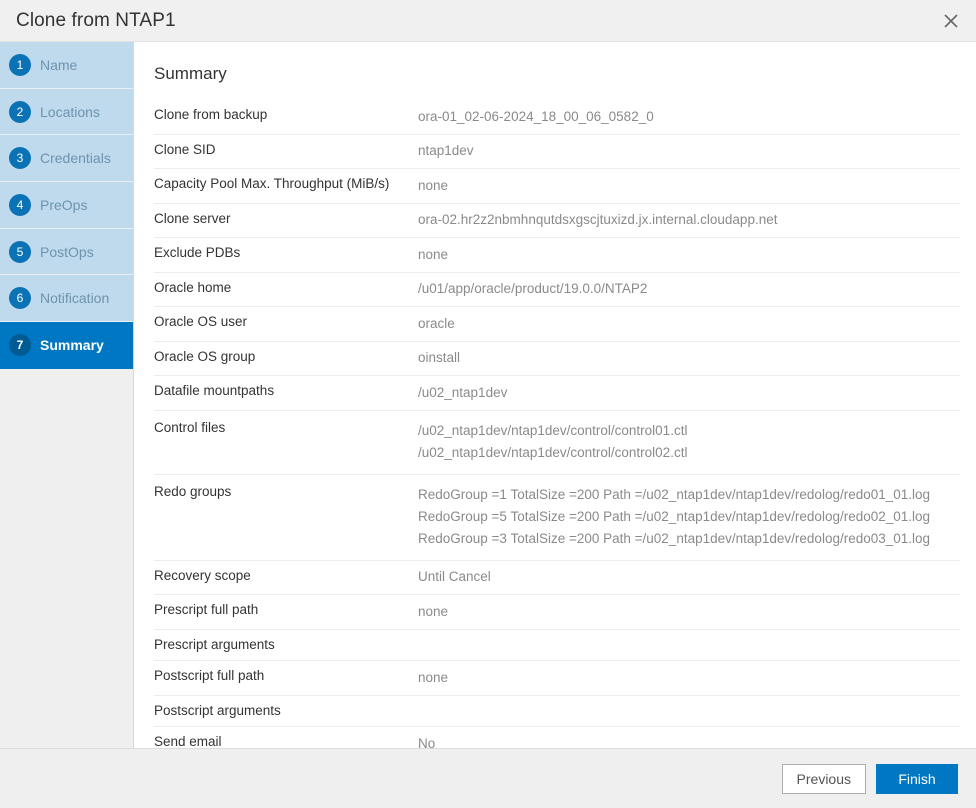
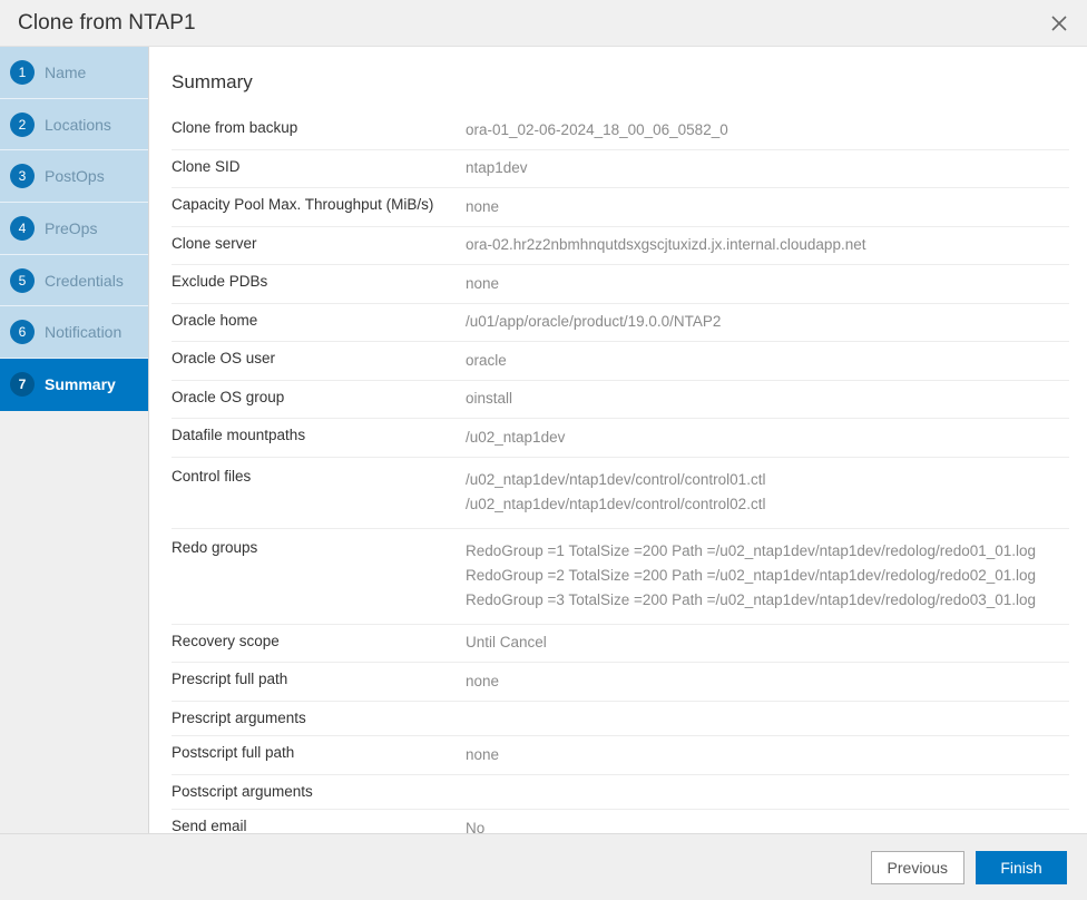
  Clone from NTAP1
  1
  Name
  2
  Locations
  3
- Credentials
+ PostOps
  4
  PreOps
  5
- PostOps
+ Credentials
  6
  Notification
  7
  Summary
  Summary
  Clone from backup	ora-01_02-06-2024_18_00_06_0582_0
  Clone SID	ntap1dev
  Capacity Pool Max. Throughput (MiB/s)	none
  Clone server	ora-02.hr2z2nbmhnqutdsxgscjtuxizd.jx.internal.cloudapp.net
  Exclude PDBs	none
  Oracle home	/u01/app/oracle/product/19.0.0/NTAP2
  Oracle OS user	oracle
  Oracle OS group	oinstall
  Datafile mountpaths	/u02_ntap1dev
  Control files	/u02_ntap1dev/ntap1dev/control/control01.ctl/u02_ntap1dev/ntap1dev/control/control02.ctl
- Redo groups	RedoGroup =1 TotalSize =200 Path =/u02_ntap1dev/ntap1dev/redolog/redo01_01.logRedoGroup =5 TotalSize =200 Path =/u02_ntap1dev/ntap1dev/redolog/redo02_01.logRedoGroup =3 TotalSize =200 Path =/u02_ntap1dev/ntap1dev/redolog/redo03_01.log
+ Redo groups	RedoGroup =1 TotalSize =200 Path =/u02_ntap1dev/ntap1dev/redolog/redo01_01.logRedoGroup =2 TotalSize =200 Path =/u02_ntap1dev/ntap1dev/redolog/redo02_01.logRedoGroup =3 TotalSize =200 Path =/u02_ntap1dev/ntap1dev/redolog/redo03_01.log
  Recovery scope	Until Cancel
  Prescript full path	none
  Prescript arguments
  Postscript full path	none
  Postscript arguments
  Send email	No
  Previous
  Finish
